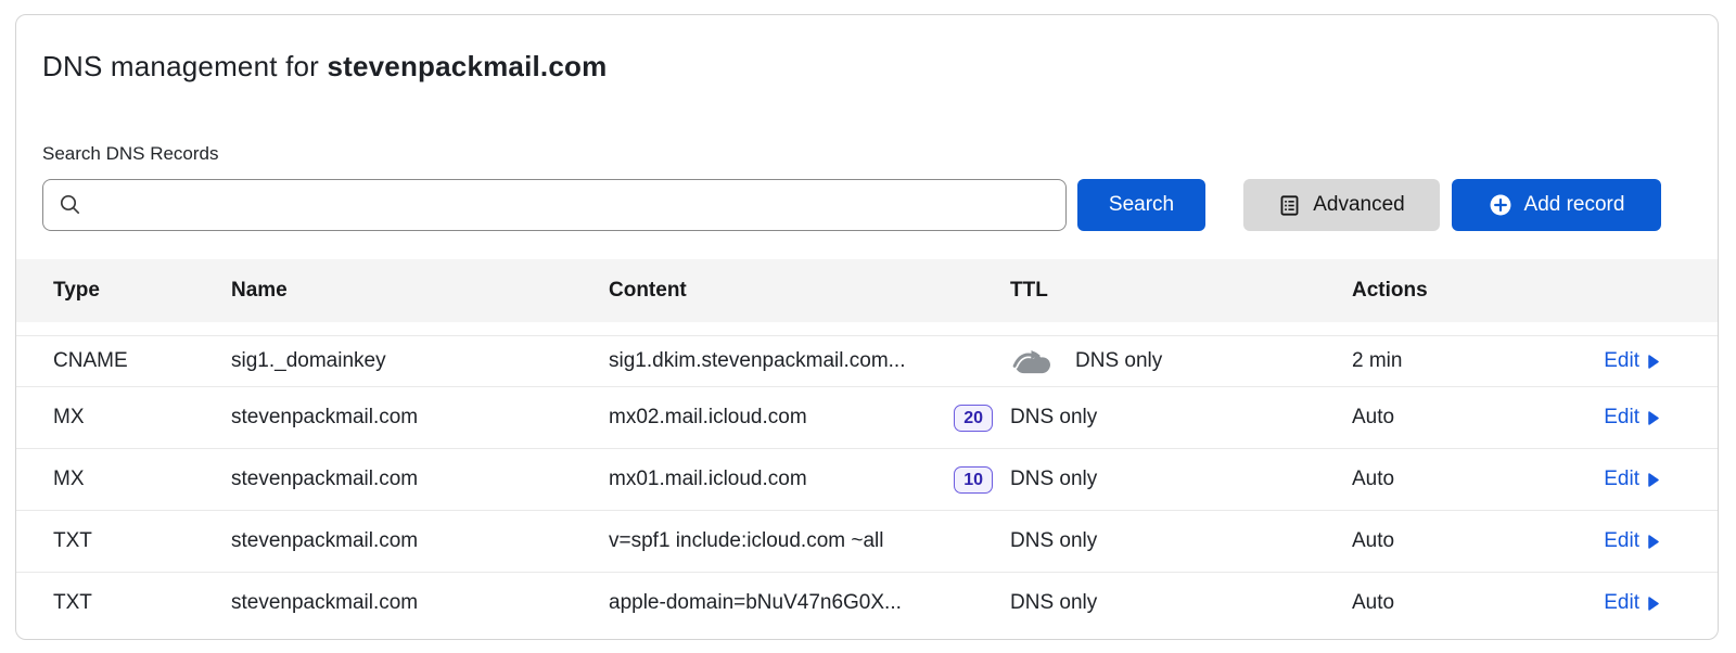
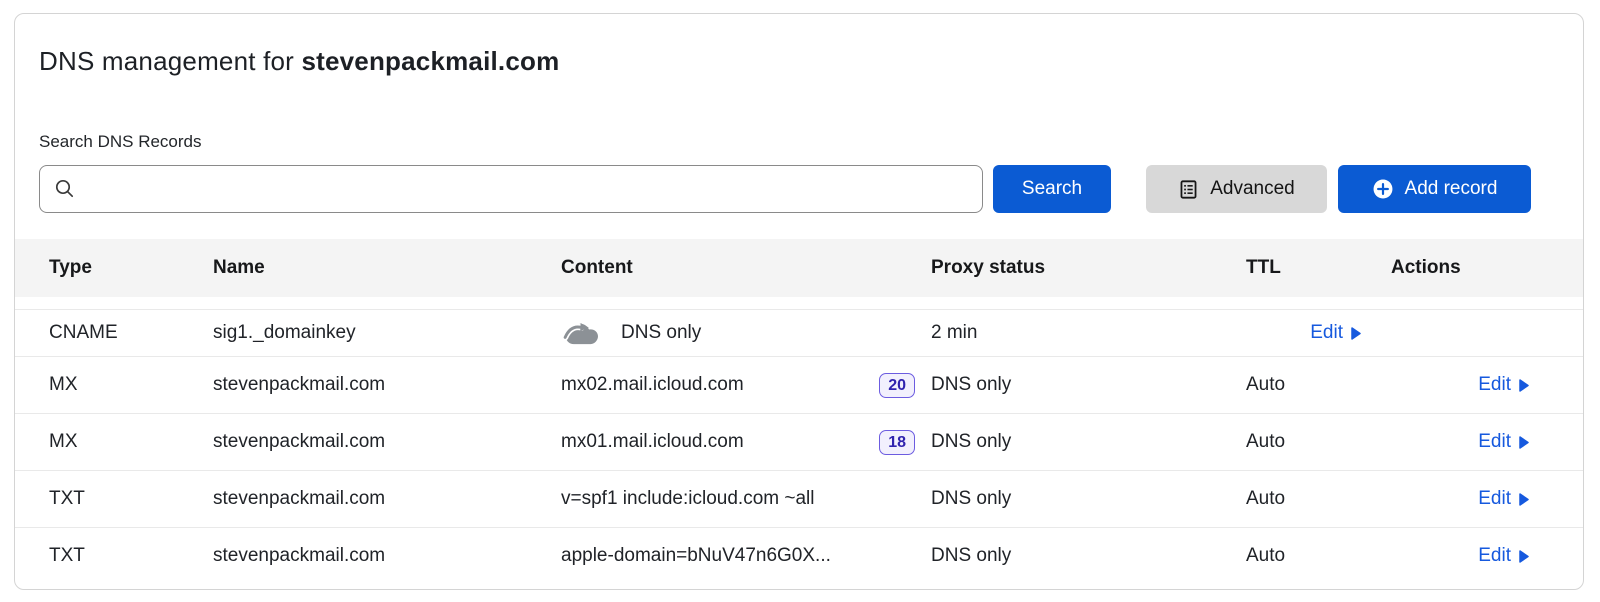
  DNS management for stevenpackmail.com
  Search DNS Records
  Search
  Advanced
  Add record
  Type
  Name
  Content
+ Proxy status
  TTL
  Actions
  CNAME
  sig1._domainkey
- sig1.dkim.stevenpackmail.com...
  DNS only
  2 min
  Edit
  MX
  stevenpackmail.com
  mx02.mail.icloud.com
  20
  DNS only
  Auto
  Edit
  MX
  stevenpackmail.com
  mx01.mail.icloud.com
- 10
+ 18
  DNS only
  Auto
  Edit
  TXT
  stevenpackmail.com
  v=spf1 include:icloud.com ~all
  DNS only
  Auto
  Edit
  TXT
  stevenpackmail.com
  apple-domain=bNuV47n6G0X...
  DNS only
  Auto
  Edit
